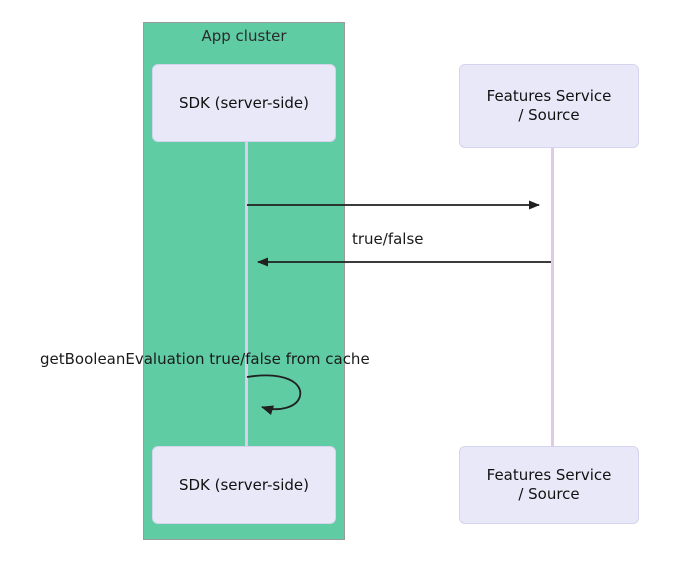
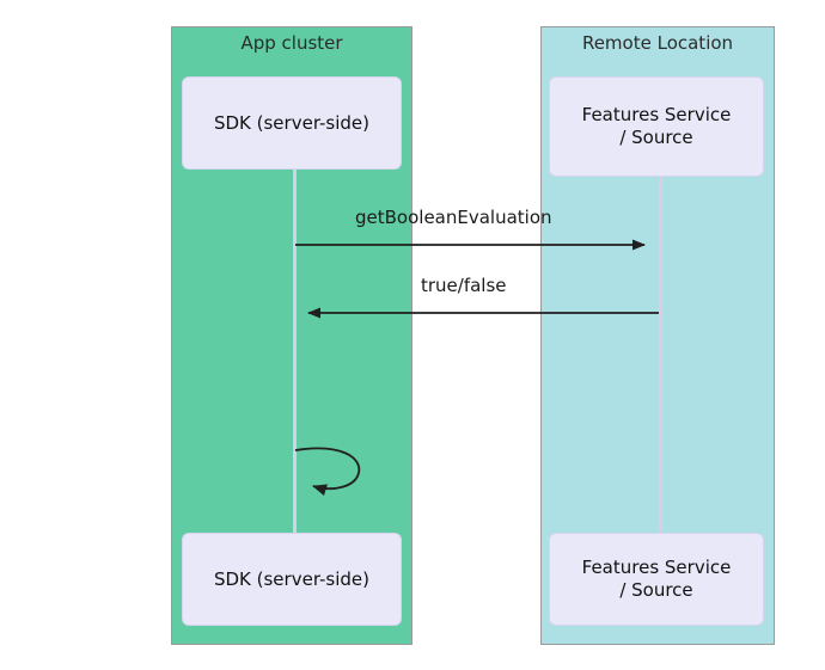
  App cluster
+ Remote Location
  SDK (server-side)
  Features Service
  / Source
  SDK (server-side)
  Features Service
  / Source
+ getBooleanEvaluation
  true/false
- getBooleanEvaluation true/false from cache
